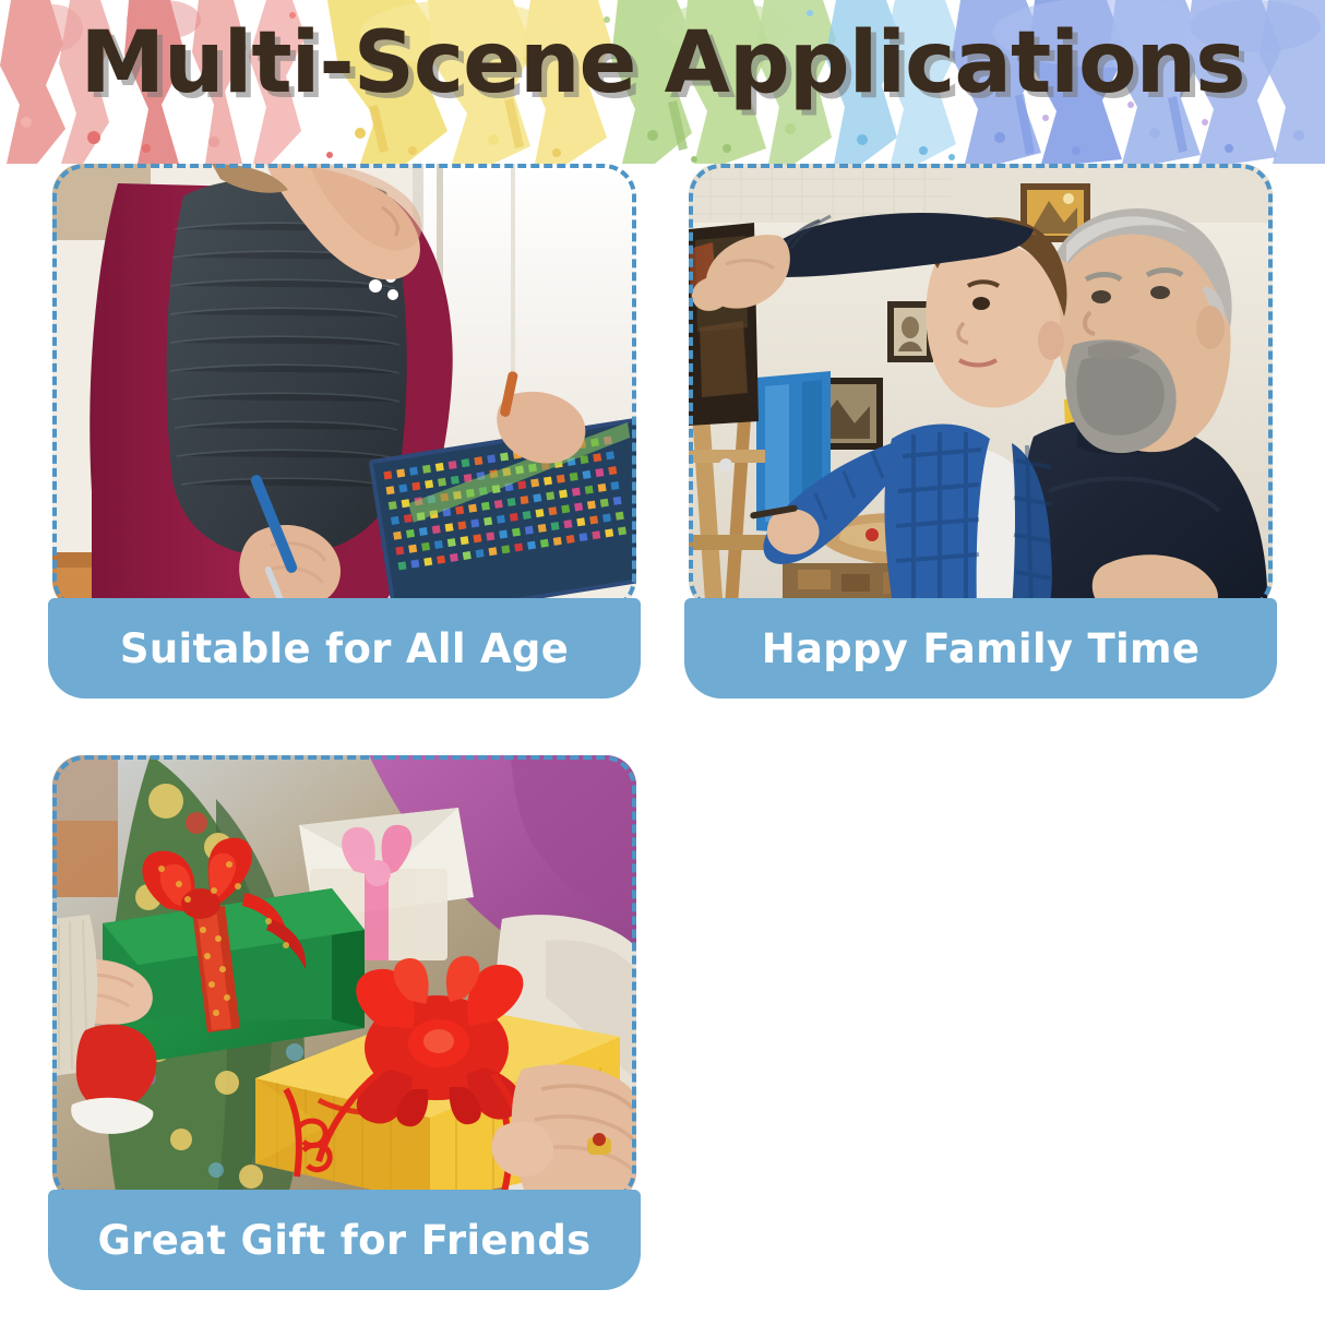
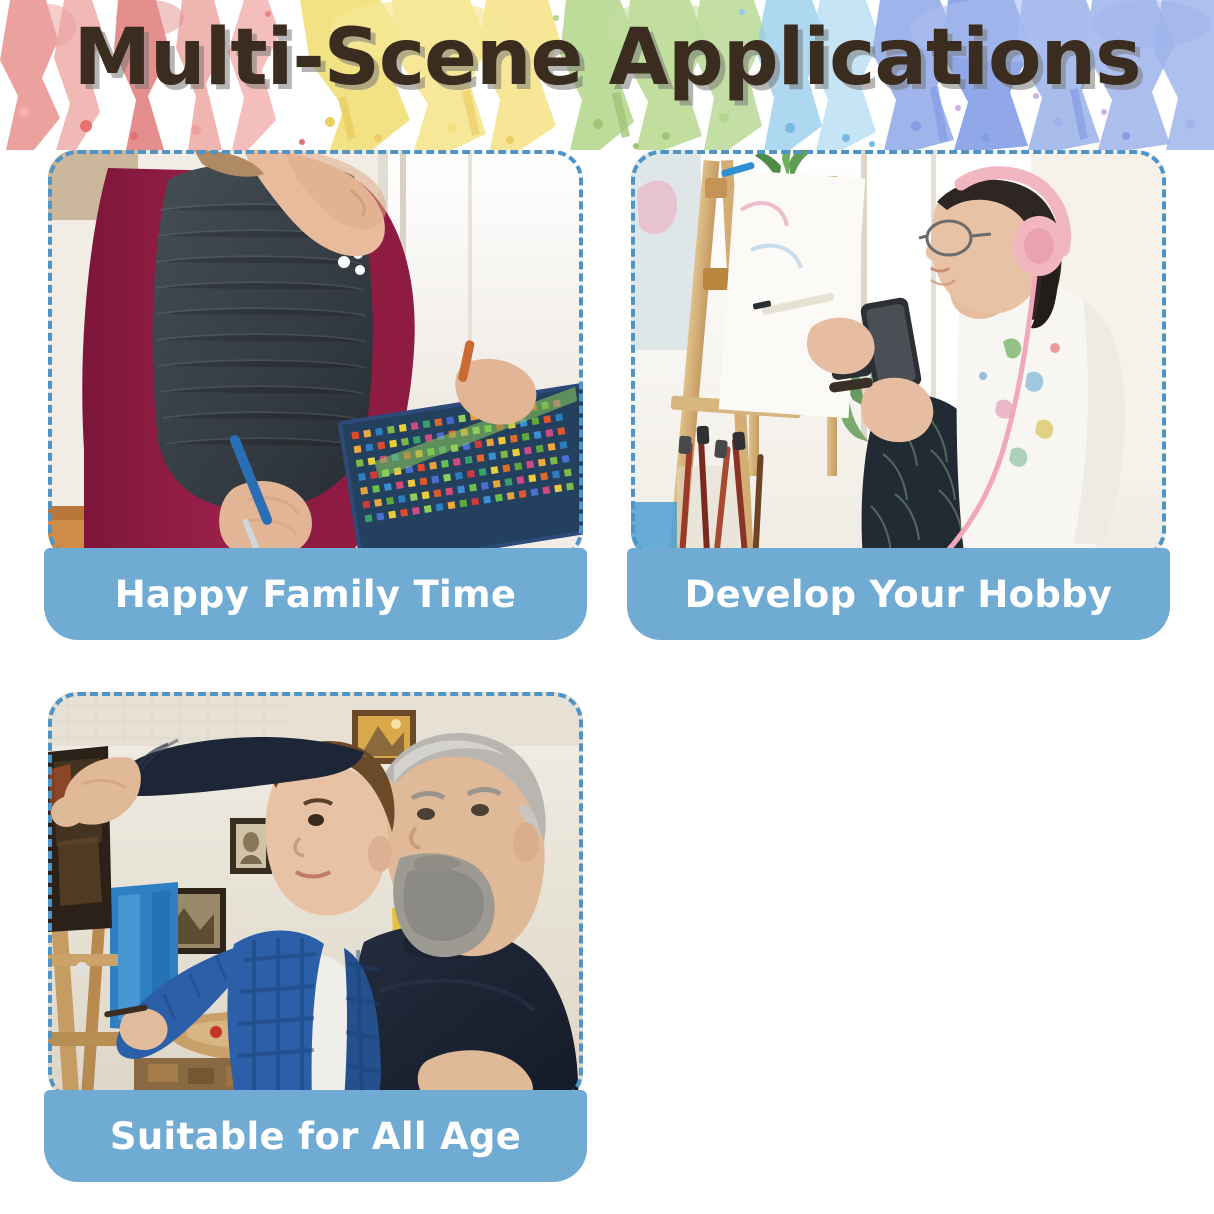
  Multi-Scene Applications
- Suitable for All Age
+ Happy Family Time
+ Develop Your Hobby
- Happy Family Time
+ Suitable for All Age
- Great Gift for Friends
